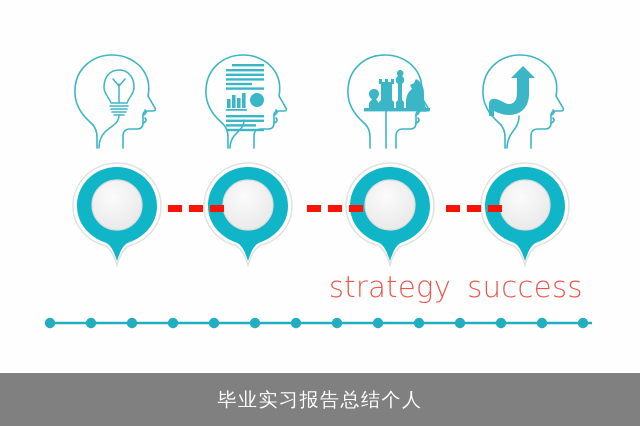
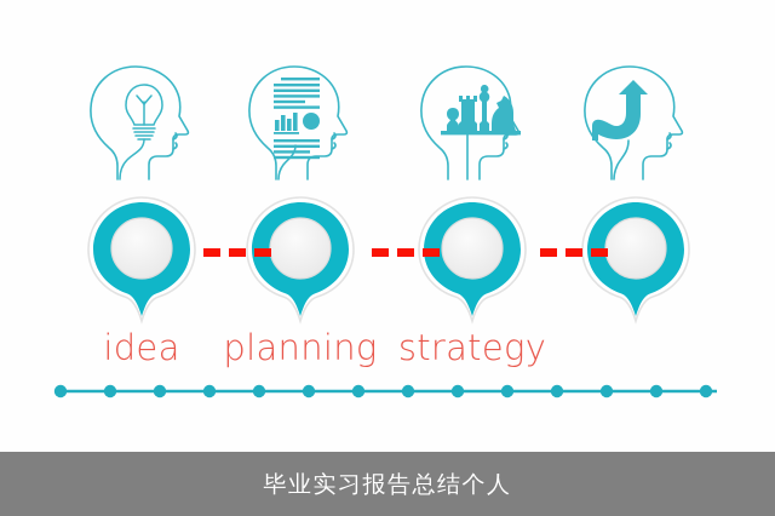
+ idea
+ planning
  strategy
- success
  毕业实习报告总结个人
